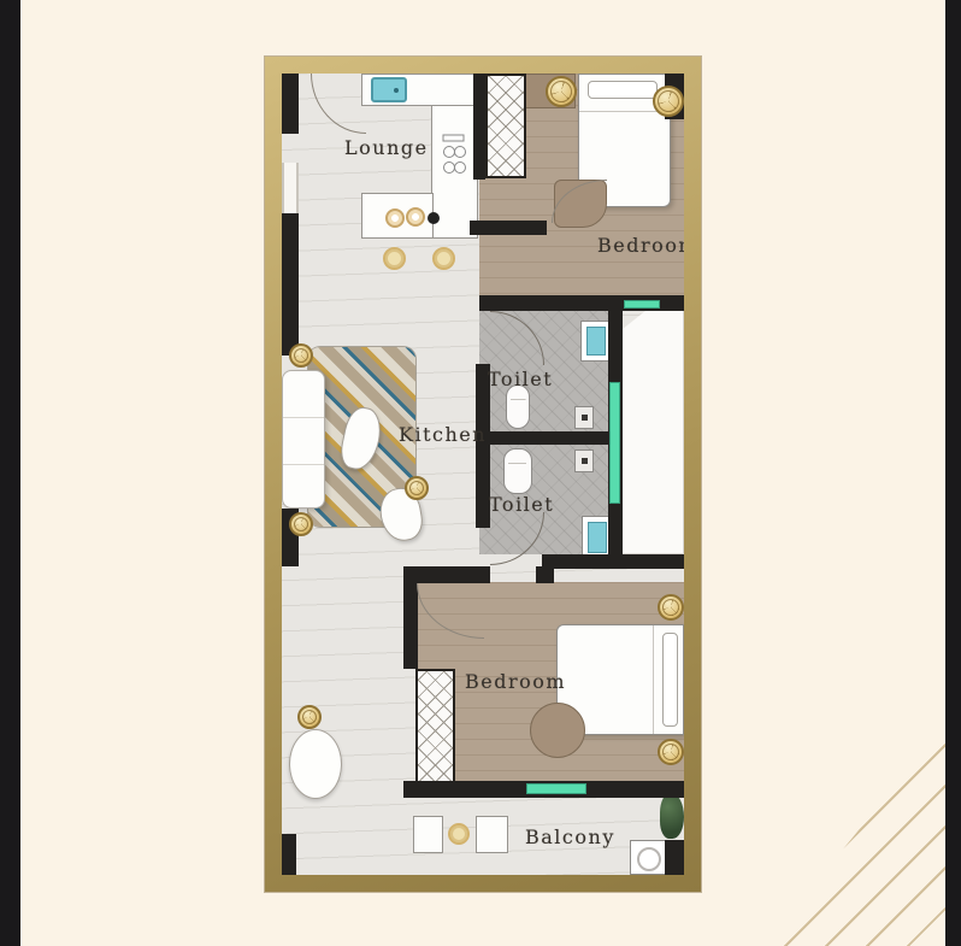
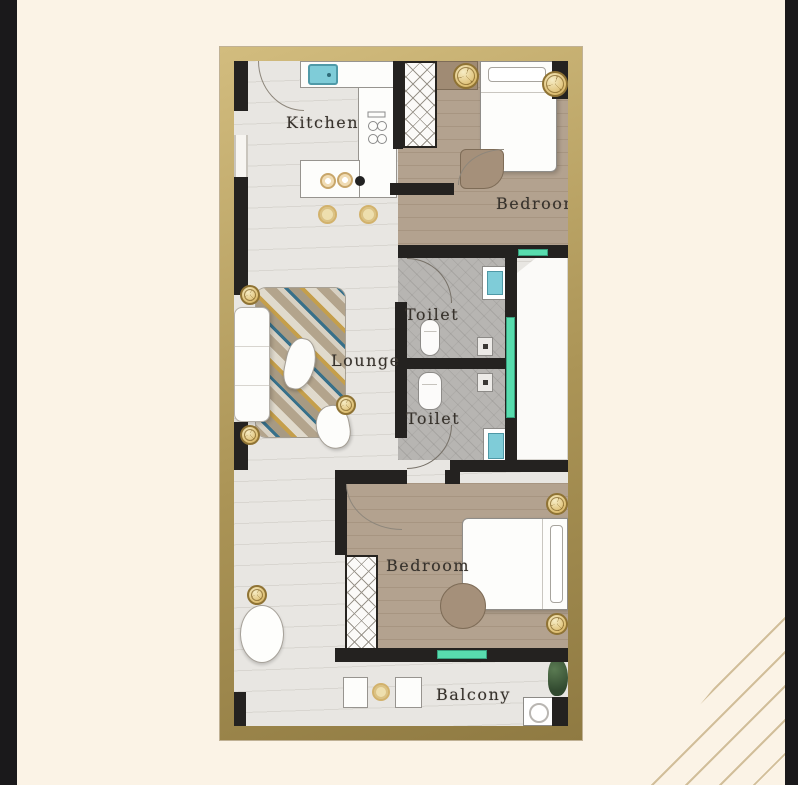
- Lounge
+ Kitchen
  Bedroo
  Toilet
- Kitchen
+ Lounge
  Toilet
  Bedroom
  Balcony
